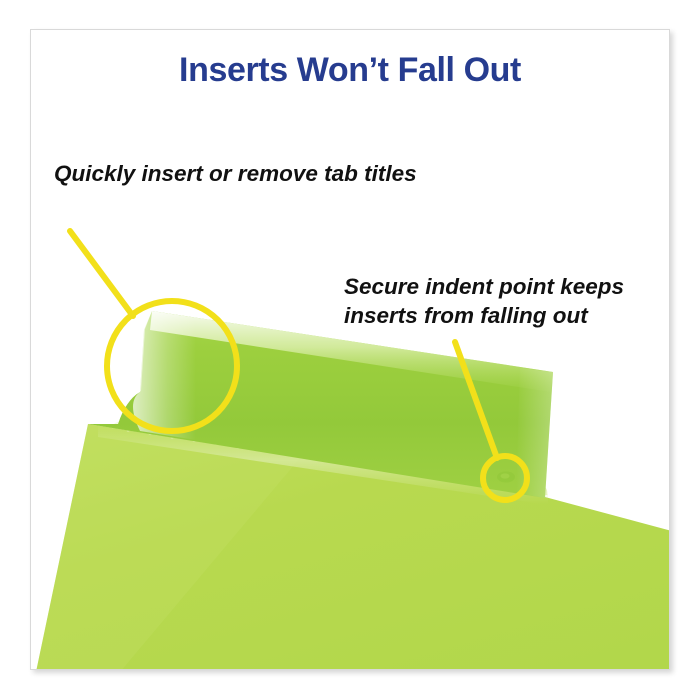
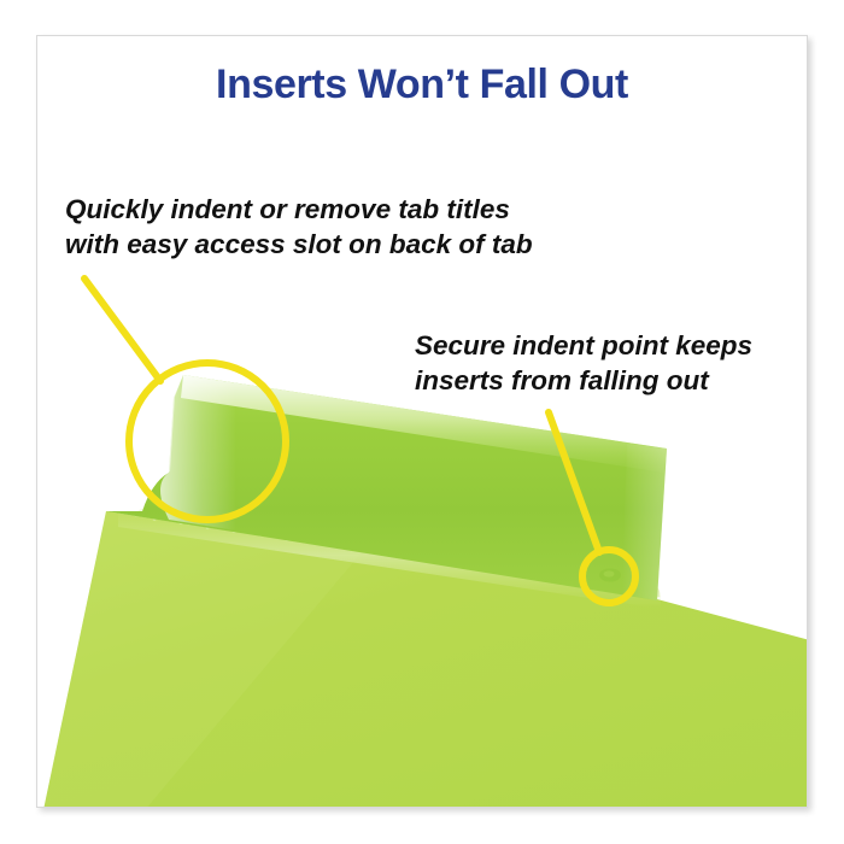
  Inserts Won’t Fall Out
- Quickly insert or remove tab titles
+ Quickly indent or remove tab titles
+ with easy access slot on back of tab
  Secure indent point keeps
  inserts from falling out
